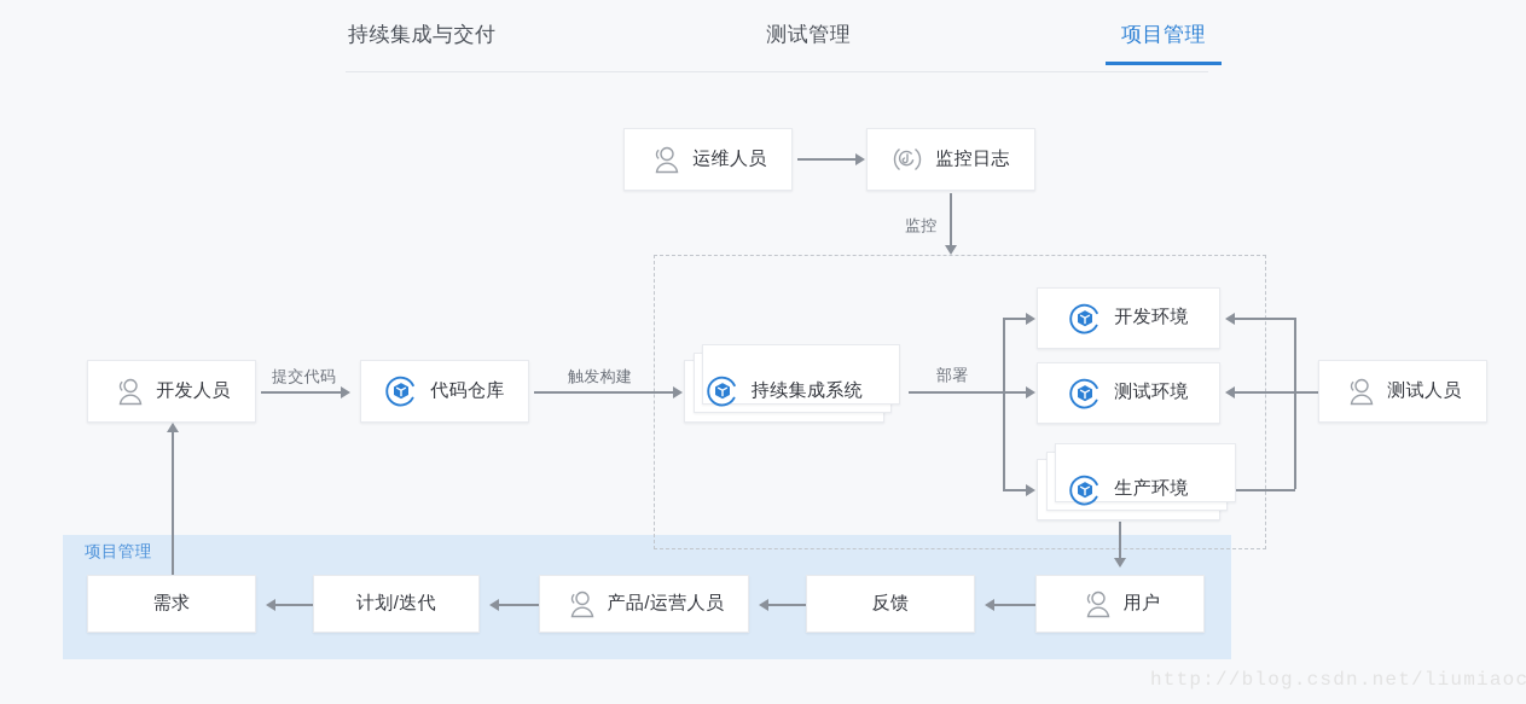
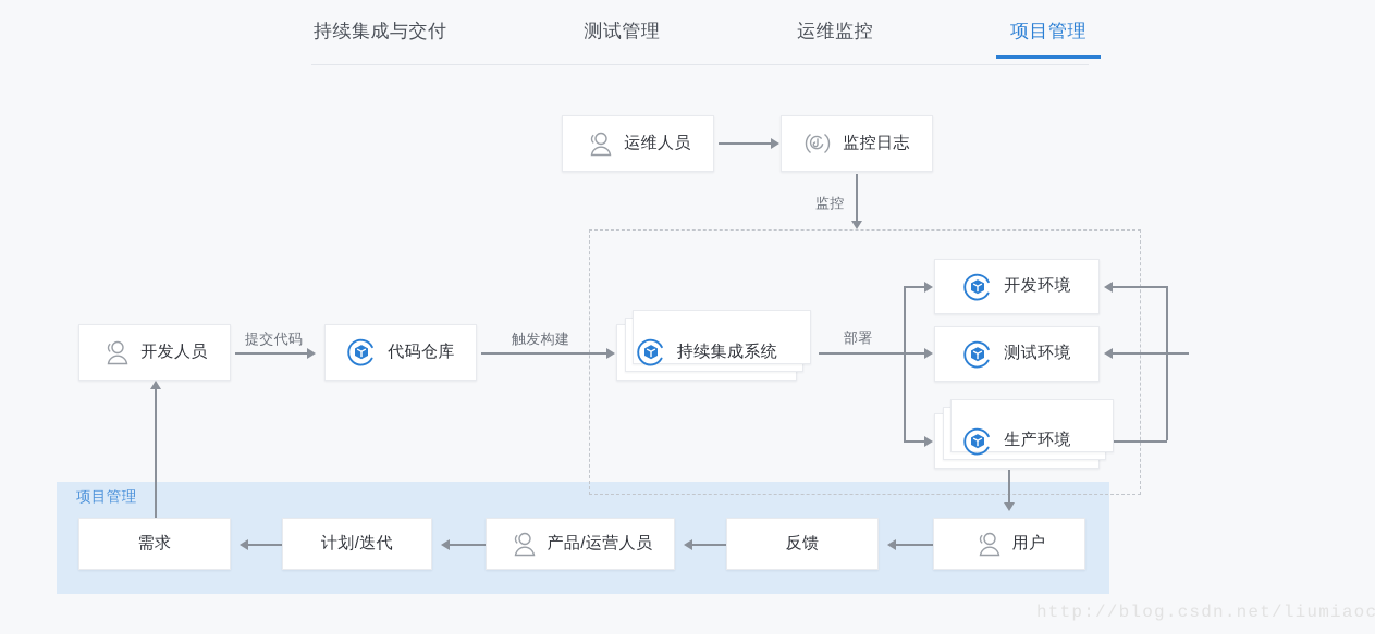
  持续集成与交付
  测试管理
+ 运维监控
  项目管理
  项目管理
  运维人员
  监控日志
  监控
  开发人员
  提交代码
  代码仓库
  触发构建
  持续集成系统
  部署
  开发环境
  测试环境
  生产环境
- 测试人员
  需求
  计划/迭代
  产品/运营人员
  反馈
  用户
  http://blog.csdn.net/liumiaoc
